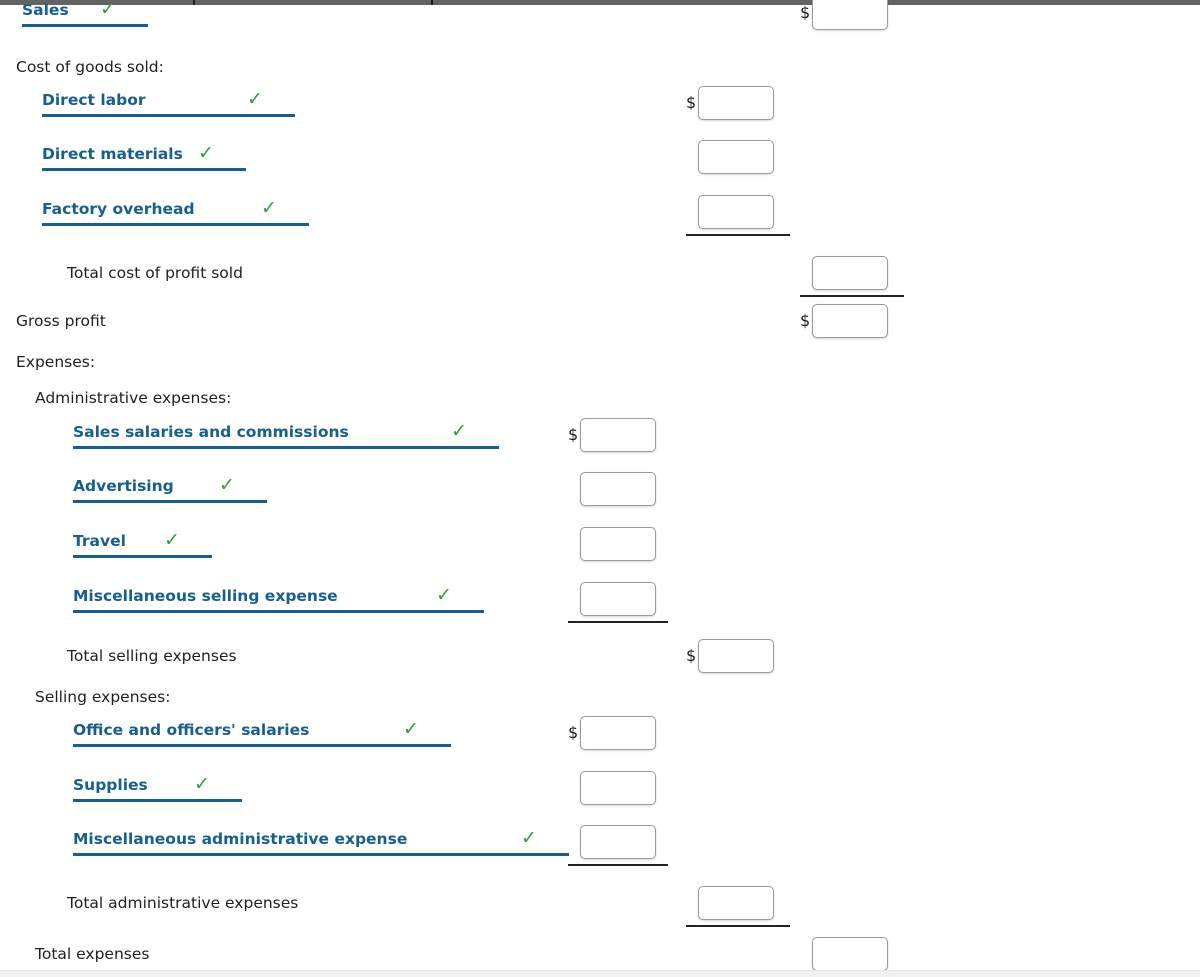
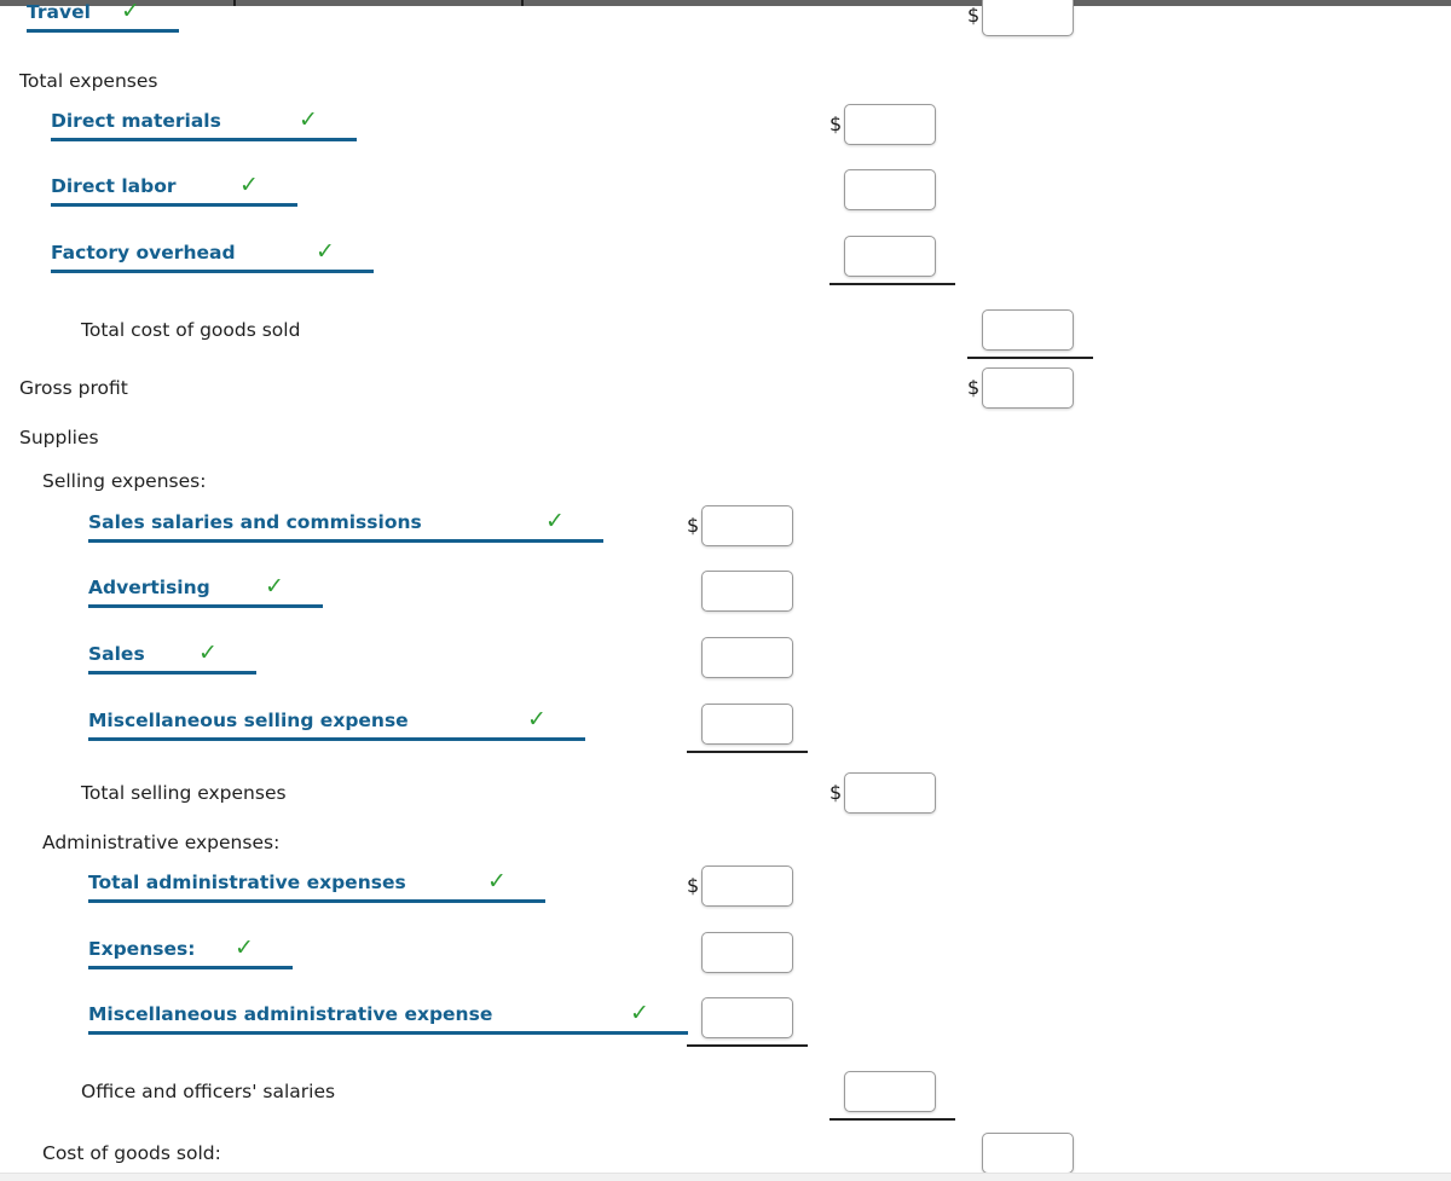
- Sales
+ Travel
  ✓
  $
- Cost of goods sold:
+ Total expenses
- Direct labor
+ Direct materials
  ✓
  $
- Direct materials
+ Direct labor
  ✓
  Factory overhead
  ✓
- Total cost of profit sold
+ Total cost of goods sold
  Gross profit
  $
- Expenses:
+ Supplies
- Administrative expenses:
+ Selling expenses:
  Sales salaries and commissions
  ✓
  $
  Advertising
  ✓
- Travel
+ Sales
  ✓
  Miscellaneous selling expense
  ✓
  Total selling expenses
  $
- Selling expenses:
+ Administrative expenses:
- Office and officers' salaries
+ Total administrative expenses
  ✓
  $
- Supplies
+ Expenses:
  ✓
  Miscellaneous administrative expense
  ✓
- Total administrative expenses
+ Office and officers' salaries
- Total expenses
+ Cost of goods sold:
